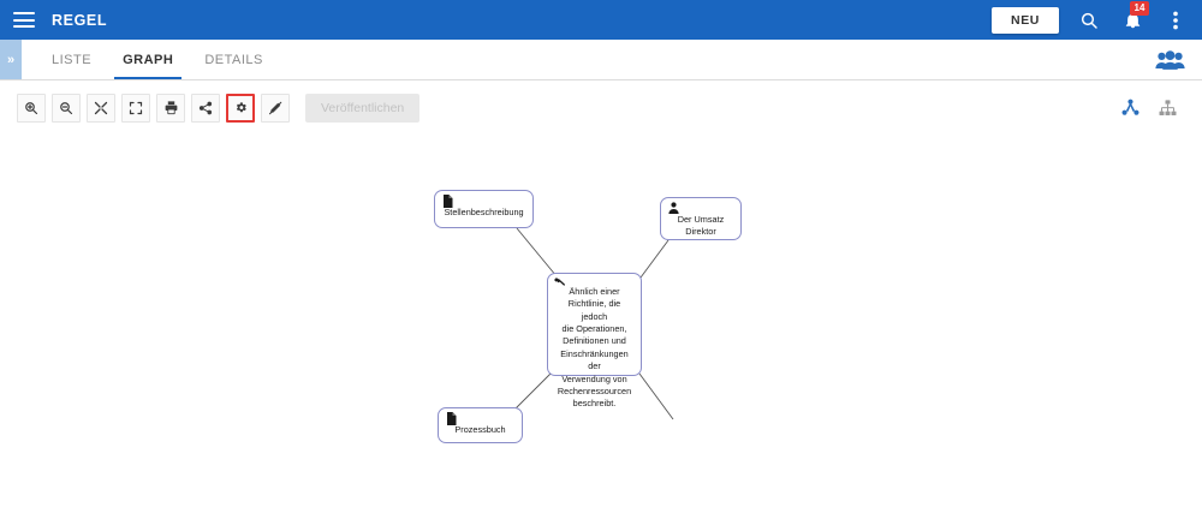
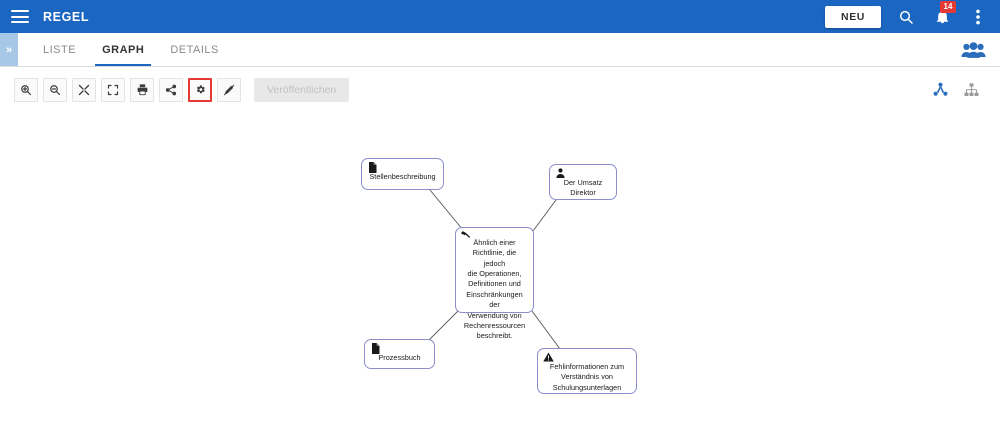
  REGEL
  NEU
  14
  »
  LISTE
  GRAPH
  DETAILS
  Veröffentlichen
  Stellenbeschreibung
  Der Umsatz
  Direktor
  Ähnlich einer
  Richtlinie, die jedoch
  die Operationen,
  Definitionen und
  Einschränkungen der
  Verwendung von
  Rechenressourcen
  beschreibt.
  Prozessbuch
+ Fehlinformationen zum
+ Verständnis von
+ Schulungsunterlagen
